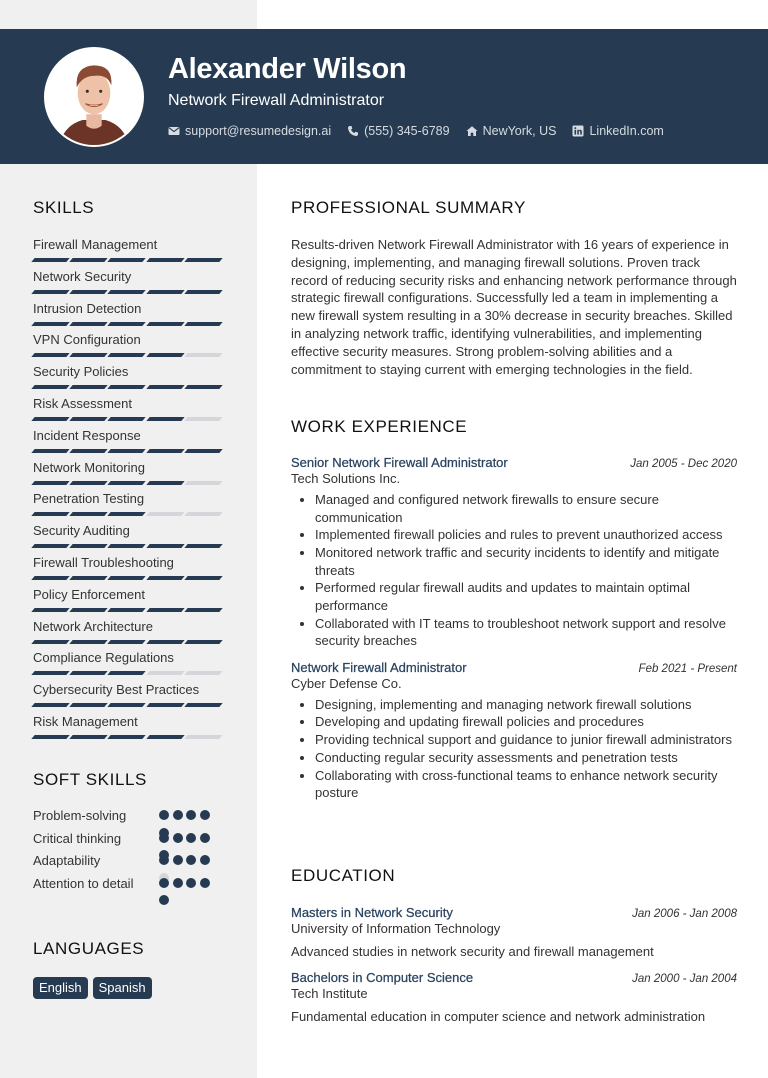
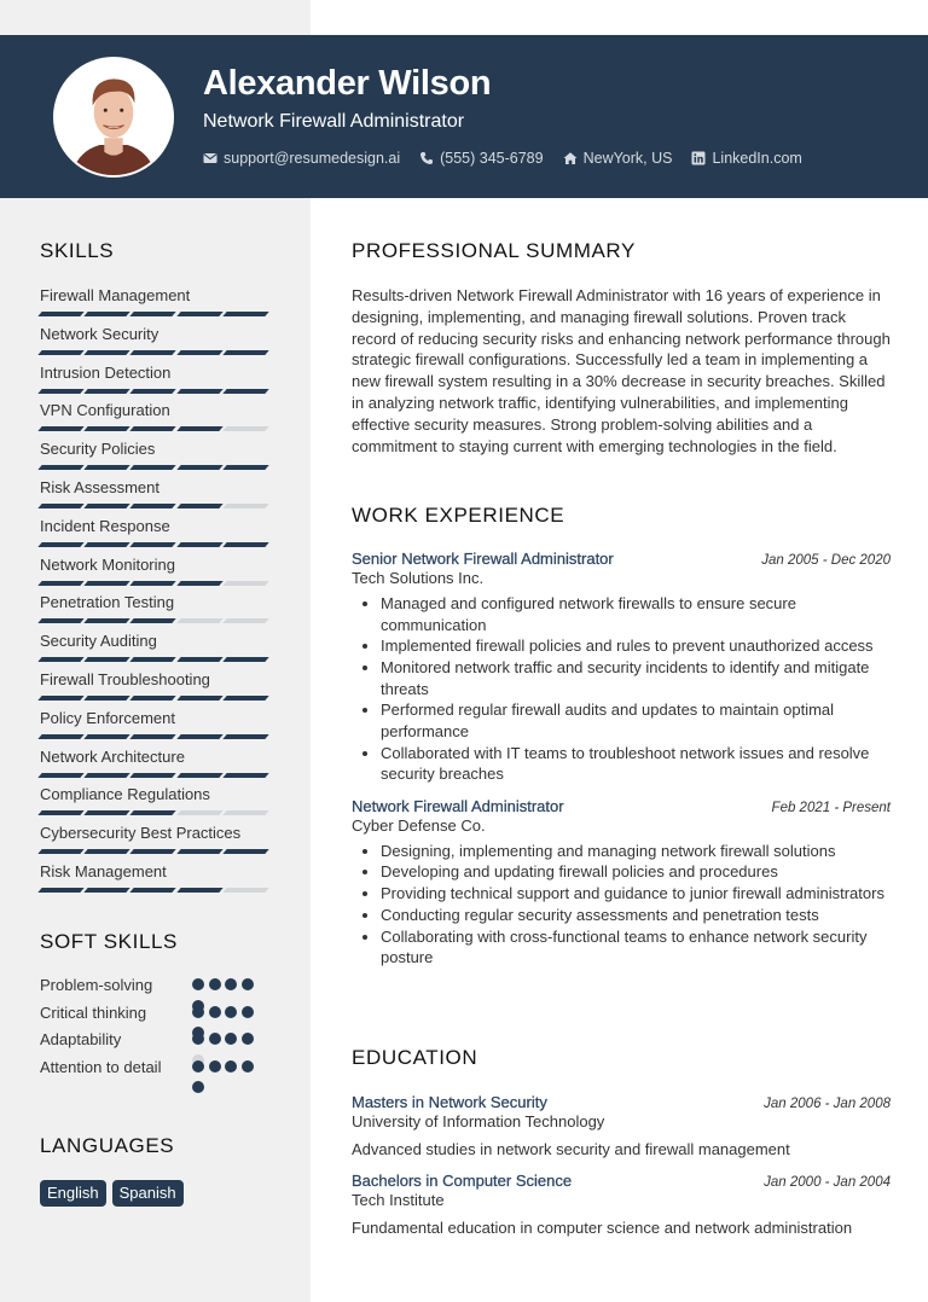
  Alexander Wilson
  Network Firewall Administrator
  support@resumedesign.ai
  (555) 345-6789
  NewYork, US
  LinkedIn.com
  SKILLS
  Firewall Management
  Network Security
  Intrusion Detection
  VPN Configuration
  Security Policies
  Risk Assessment
  Incident Response
  Network Monitoring
  Penetration Testing
  Security Auditing
  Firewall Troubleshooting
  Policy Enforcement
  Network Architecture
  Compliance Regulations
  Cybersecurity Best Practices
  Risk Management
  SOFT SKILLS
  Problem-solving
  Critical thinking
  Adaptability
  Attention to detail
  LANGUAGES
  English
  Spanish
  PROFESSIONAL SUMMARY
  Results-driven Network Firewall Administrator with 16 years of experience in designing, implementing, and managing firewall solutions. Proven track record of reducing security risks and enhancing network performance through strategic firewall configurations. Successfully led a team in implementing a new firewall system resulting in a 30% decrease in security breaches. Skilled in analyzing network traffic, identifying vulnerabilities, and implementing effective security measures. Strong problem-solving abilities and a commitment to staying current with emerging technologies in the field.
  WORK EXPERIENCE
  Senior Network Firewall Administrator
  Jan 2005 - Dec 2020
  Tech Solutions Inc.
  Managed and configured network firewalls to ensure secure communication
  Implemented firewall policies and rules to prevent unauthorized access
  Monitored network traffic and security incidents to identify and mitigate threats
  Performed regular firewall audits and updates to maintain optimal performance
- Collaborated with IT teams to troubleshoot network support and resolve security breaches
+ Collaborated with IT teams to troubleshoot network issues and resolve security breaches
  Network Firewall Administrator
  Feb 2021 - Present
  Cyber Defense Co.
  Designing, implementing and managing network firewall solutions
  Developing and updating firewall policies and procedures
  Providing technical support and guidance to junior firewall administrators
  Conducting regular security assessments and penetration tests
  Collaborating with cross-functional teams to enhance network security posture
  EDUCATION
  Masters in Network Security
  Jan 2006 - Jan 2008
  University of Information Technology
  Advanced studies in network security and firewall management
  Bachelors in Computer Science
  Jan 2000 - Jan 2004
  Tech Institute
  Fundamental education in computer science and network administration
